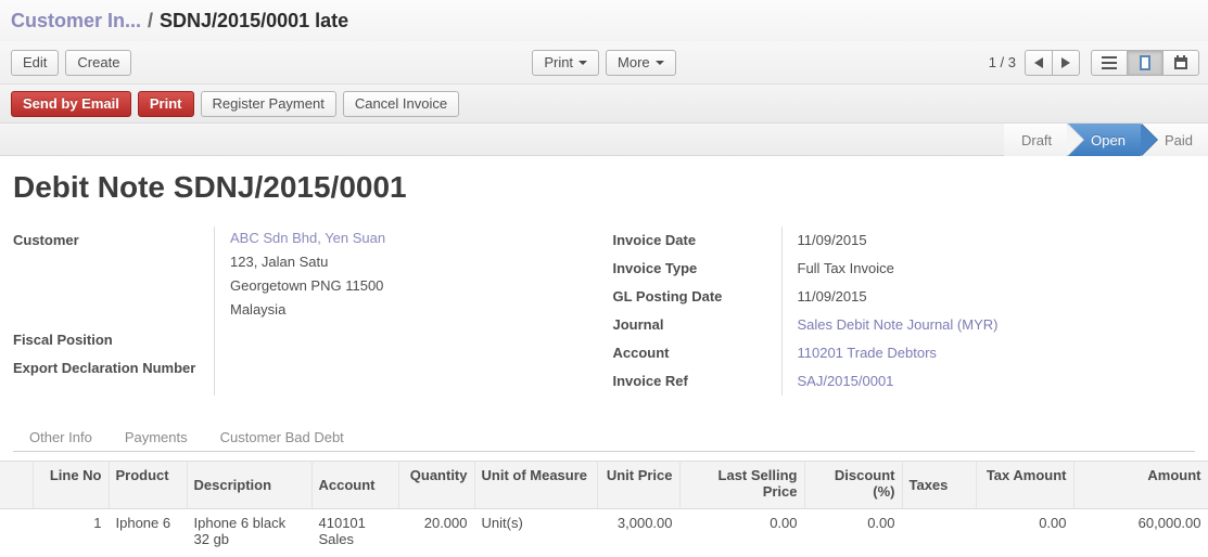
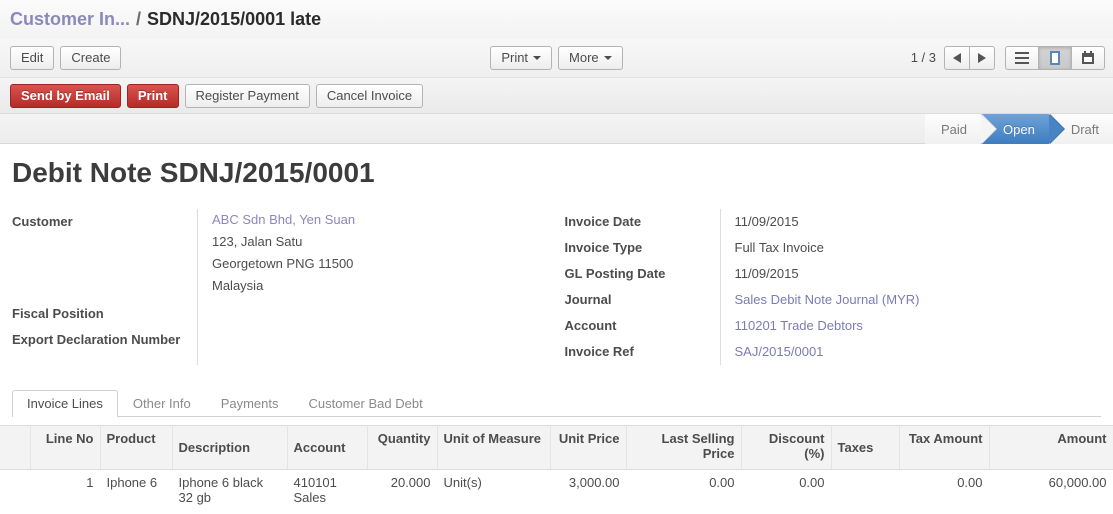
  Customer In...
  /
  SDNJ/2015/0001 late
  Edit
  Create
  Print
  More
  1 / 3
  Send by Email
  Print
  Register Payment
  Cancel Invoice
- Draft
+ Paid
  Open
- Paid
+ Draft
  Debit Note SDNJ/2015/0001
  Customer
  Fiscal Position
  Export Declaration Number
  ABC Sdn Bhd, Yen Suan
  123, Jalan Satu
  Georgetown PNG 11500
  Malaysia
  Invoice Date
  Invoice Type
  GL Posting Date
  Journal
  Account
  Invoice Ref
  11/09/2015
  Full Tax Invoice
  11/09/2015
  Sales Debit Note Journal (MYR)
  110201 Trade Debtors
  SAJ/2015/0001
+ Invoice Lines
  Other Info
  Payments
  Customer Bad Debt
  	Line No	Product	Description	Account	Quantity	Unit of Measure	Unit Price	Last Selling Price	Discount (%)	Taxes	Tax Amount	Amount
  	1	Iphone 6	Iphone 6 black 32 gb	410101 Sales	20.000	Unit(s)	3,000.00	0.00	0.00		0.00	60,000.00
